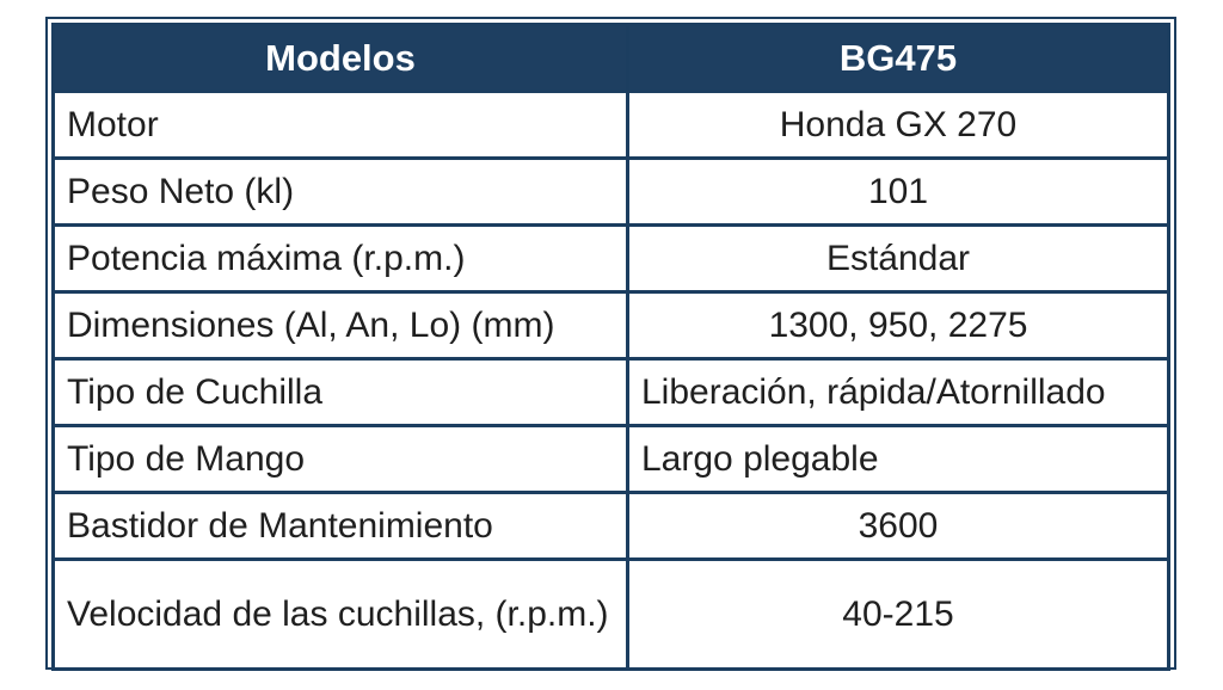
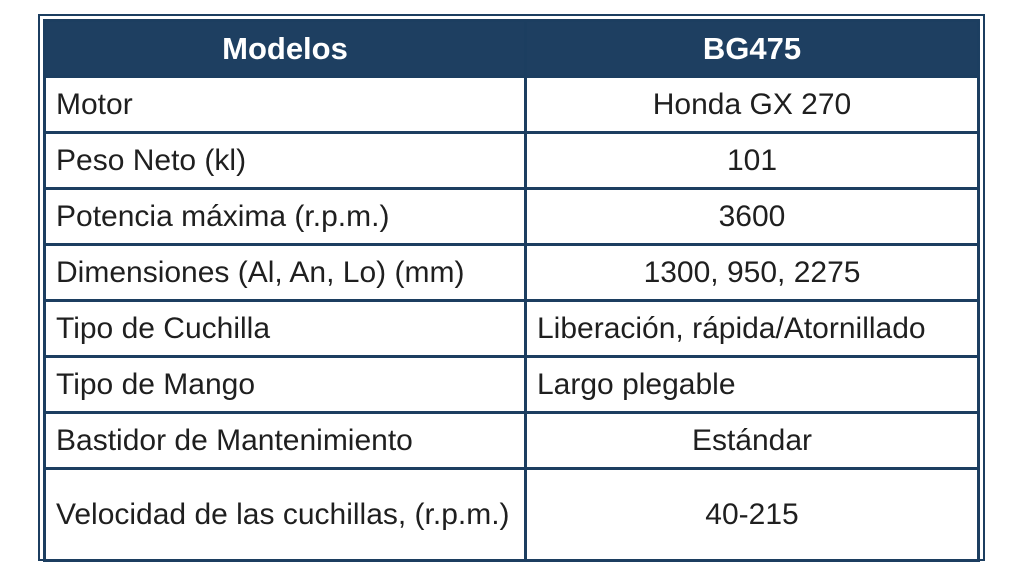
  Modelos	BG475
  Motor	Honda GX 270
  Peso Neto (kl)	101
- Potencia máxima (r.p.m.)	Estándar
+ Potencia máxima (r.p.m.)	3600
  Dimensiones (Al, An, Lo) (mm)	1300, 950, 2275
  Tipo de Cuchilla	Liberación, rápida/Atornillado
  Tipo de Mango	Largo plegable
- Bastidor de Mantenimiento	3600
+ Bastidor de Mantenimiento	Estándar
  Velocidad de las cuchillas, (r.p.m.)	40-215
